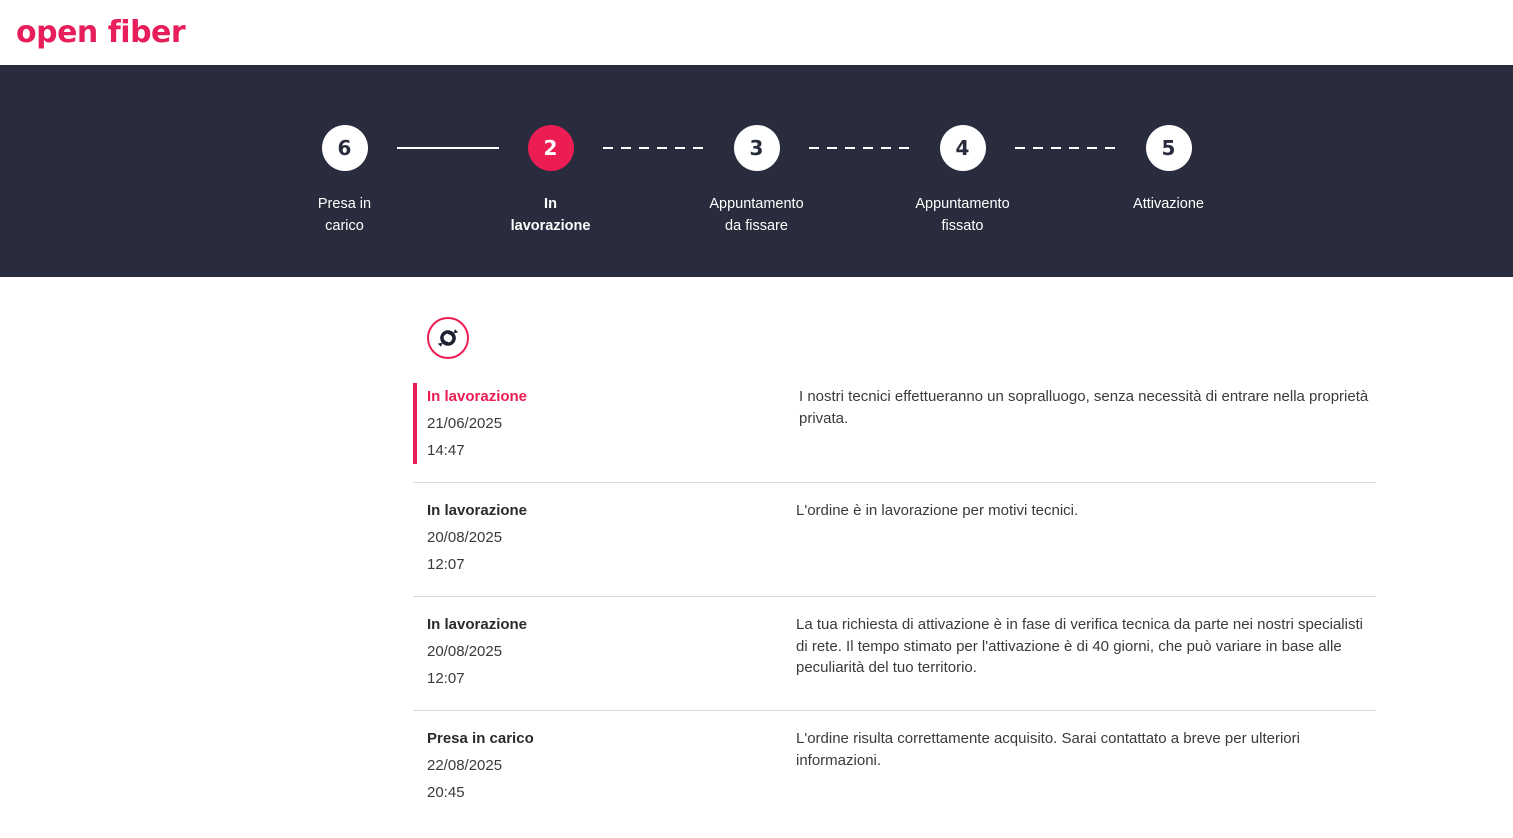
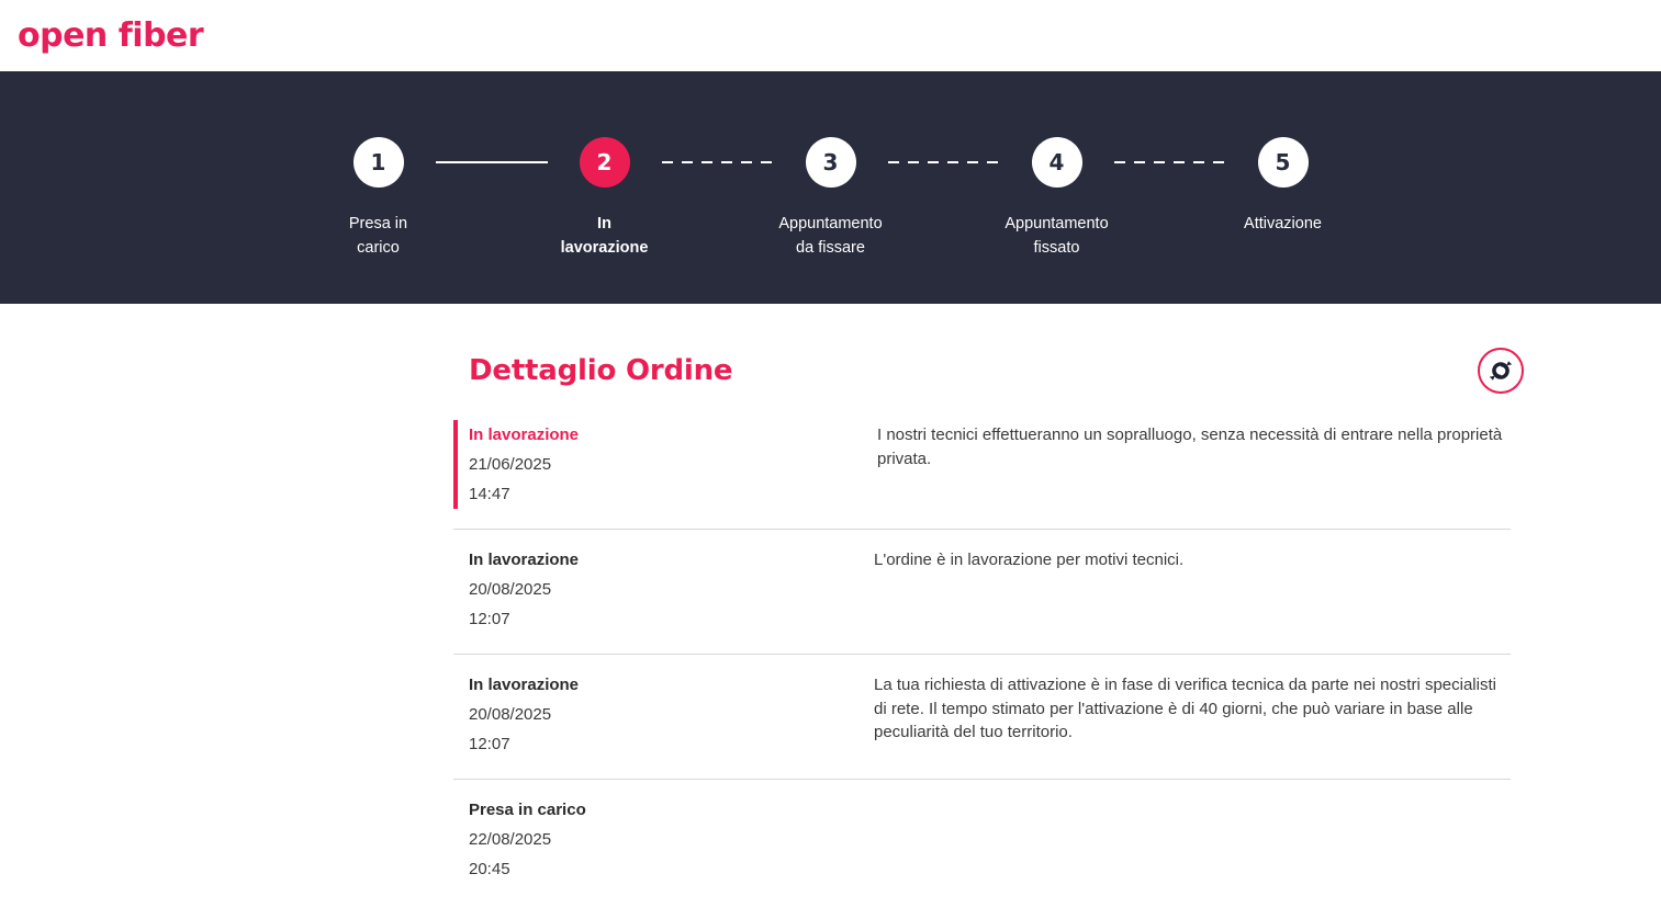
  open fiber
- 6
+ 1
  Presa in
  carico
  2
  In
  lavorazione
  3
  Appuntamento
  da fissare
  4
  Appuntamento
  fissato
  5
  Attivazione
+ Dettaglio Ordine
  In lavorazione
  21/06/2025
  14:47
  I nostri tecnici effettueranno un sopralluogo, senza necessità di entrare nella proprietà privata.
  In lavorazione
  20/08/2025
  12:07
  L'ordine è in lavorazione per motivi tecnici.
  In lavorazione
  20/08/2025
  12:07
  La tua richiesta di attivazione è in fase di verifica tecnica da parte nei nostri specialisti di rete. Il tempo stimato per l'attivazione è di 40 giorni, che può variare in base alle peculiarità del tuo territorio.
  Presa in carico
  22/08/2025
  20:45
- L'ordine risulta correttamente acquisito. Sarai contattato a breve per ulteriori informazioni.
